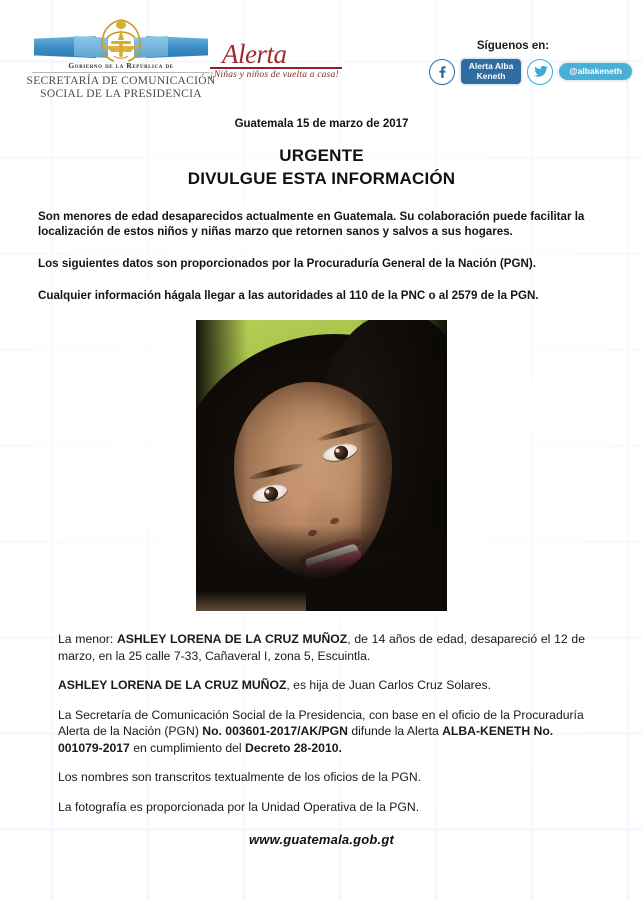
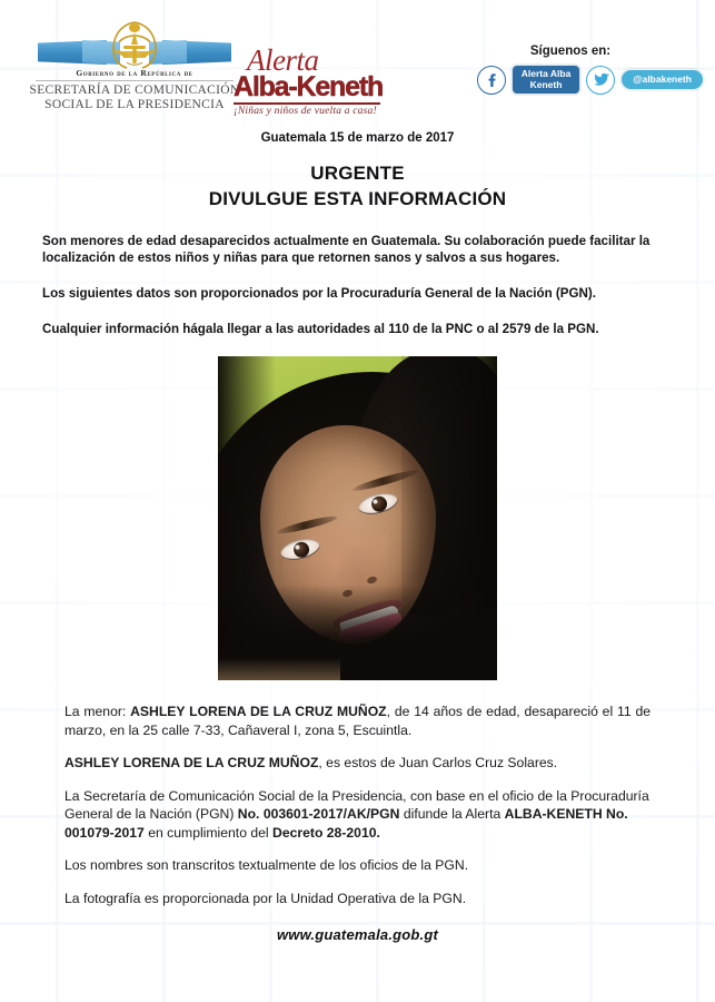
  Gobierno de la República de
  SECRETARÍA DE COMUNICACIÓN
  SOCIAL DE LA PRESIDENCIA
  Alerta
+ Alba-Keneth
  ¡Niñas y niños de vuelta a casa!
  Síguenos en:
  Alerta Alba
  Keneth
  @albakeneth
  Guatemala 15 de marzo de 2017
  URGENTE
  DIVULGUE ESTA INFORMACIÓN
- Son menores de edad desaparecidos actualmente en Guatemala. Su colaboración puede facilitar la localización de estos niños y niñas marzo que retornen sanos y salvos a sus hogares.
+ Son menores de edad desaparecidos actualmente en Guatemala. Su colaboración puede facilitar la localización de estos niños y niñas para que retornen sanos y salvos a sus hogares.
  Los siguientes datos son proporcionados por la Procuraduría General de la Nación (PGN).
  Cualquier información hágala llegar a las autoridades al 110 de la PNC o al 2579 de la PGN.
- La menor: ASHLEY LORENA DE LA CRUZ MUÑOZ, de 14 años de edad, desapareció el 12 de marzo, en la 25 calle 7-33, Cañaveral I, zona 5, Escuintla.
+ La menor: ASHLEY LORENA DE LA CRUZ MUÑOZ, de 14 años de edad, desapareció el 11 de marzo, en la 25 calle 7-33, Cañaveral I, zona 5, Escuintla.
- ASHLEY LORENA DE LA CRUZ MUÑOZ, es hija de Juan Carlos Cruz Solares.
+ ASHLEY LORENA DE LA CRUZ MUÑOZ, es estos de Juan Carlos Cruz Solares.
- La Secretaría de Comunicación Social de la Presidencia, con base en el oficio de la Procuraduría Alerta de la Nación (PGN) No. 003601-2017/AK/PGN difunde la Alerta ALBA-KENETH No. 001079-2017 en cumplimiento del Decreto 28-2010.
+ La Secretaría de Comunicación Social de la Presidencia, con base en el oficio de la Procuraduría General de la Nación (PGN) No. 003601-2017/AK/PGN difunde la Alerta ALBA-KENETH No. 001079-2017 en cumplimiento del Decreto 28-2010.
  Los nombres son transcritos textualmente de los oficios de la PGN.
  La fotografía es proporcionada por la Unidad Operativa de la PGN.
  www.guatemala.gob.gt
